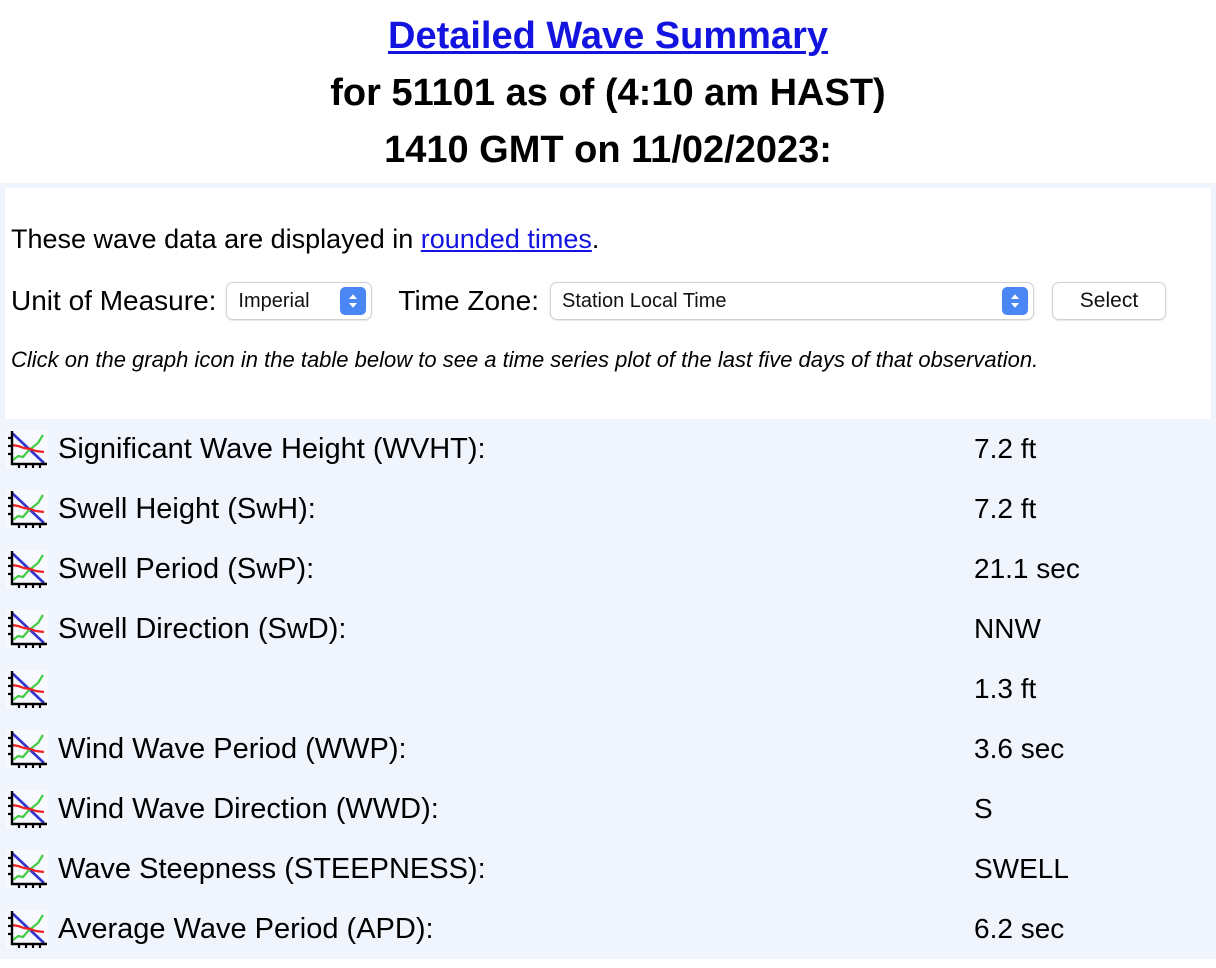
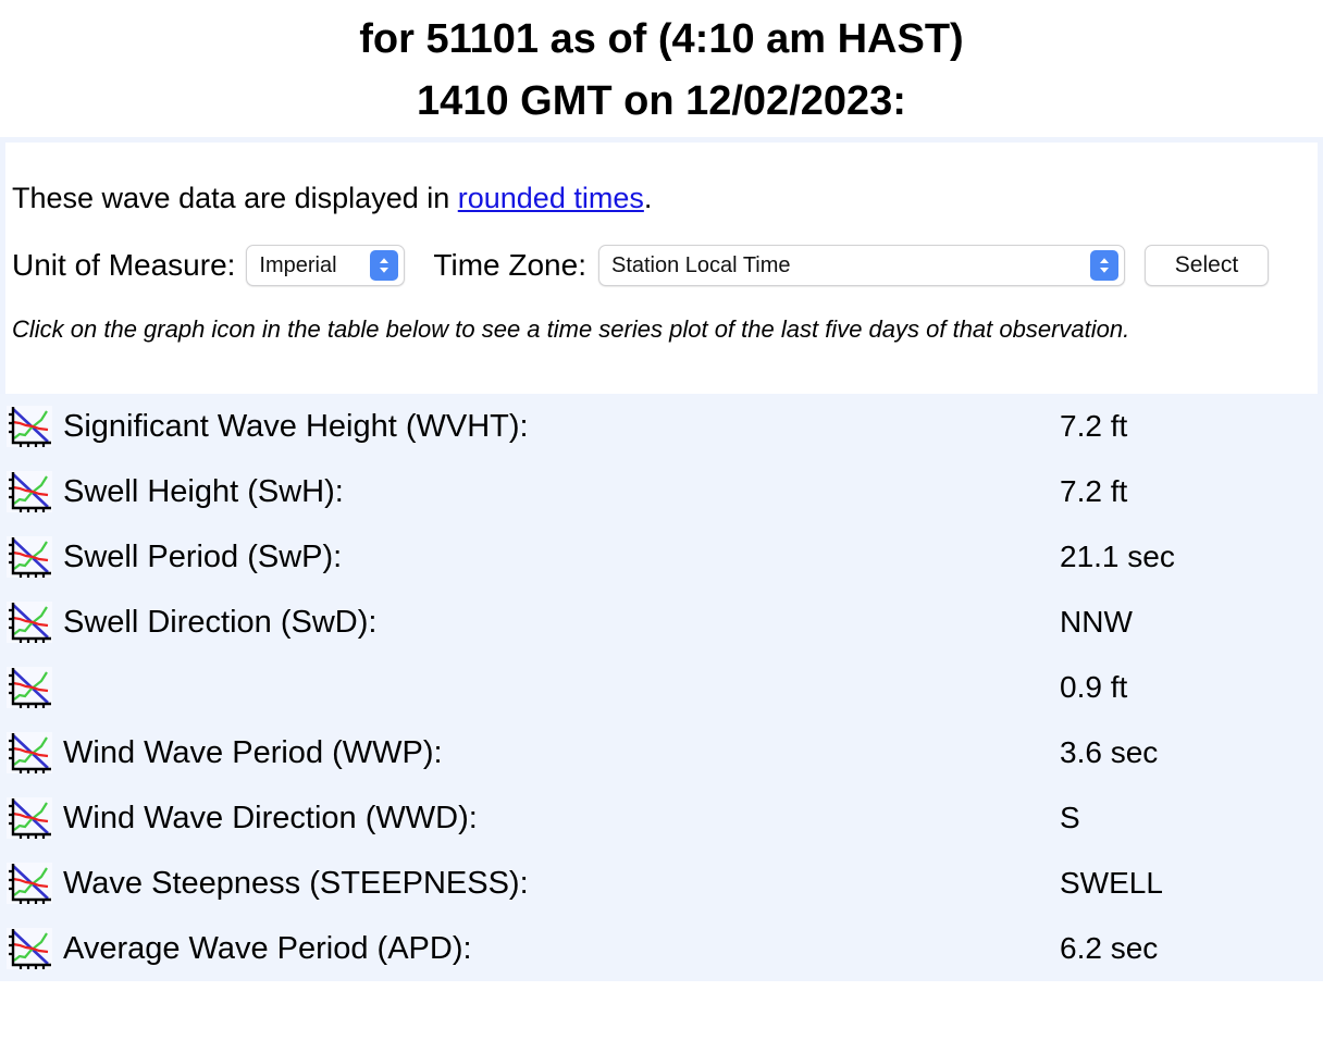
- Detailed Wave Summary
  for 51101 as of (4:10 am HAST)
- 1410 GMT on 11/02/2023:
+ 1410 GMT on 12/02/2023:
  These wave data are displayed in rounded times.
  Unit of Measure:
  Imperial
  Time Zone:
  Station Local Time
  Select
  Click on the graph icon in the table below to see a time series plot of the last five days of that observation.
  Significant Wave Height (WVHT):
  7.2 ft
  Swell Height (SwH):
  7.2 ft
  Swell Period (SwP):
  21.1 sec
  Swell Direction (SwD):
  NNW
- 1.3 ft
+ 0.9 ft
  Wind Wave Period (WWP):
  3.6 sec
  Wind Wave Direction (WWD):
  S
  Wave Steepness (STEEPNESS):
  SWELL
  Average Wave Period (APD):
  6.2 sec
